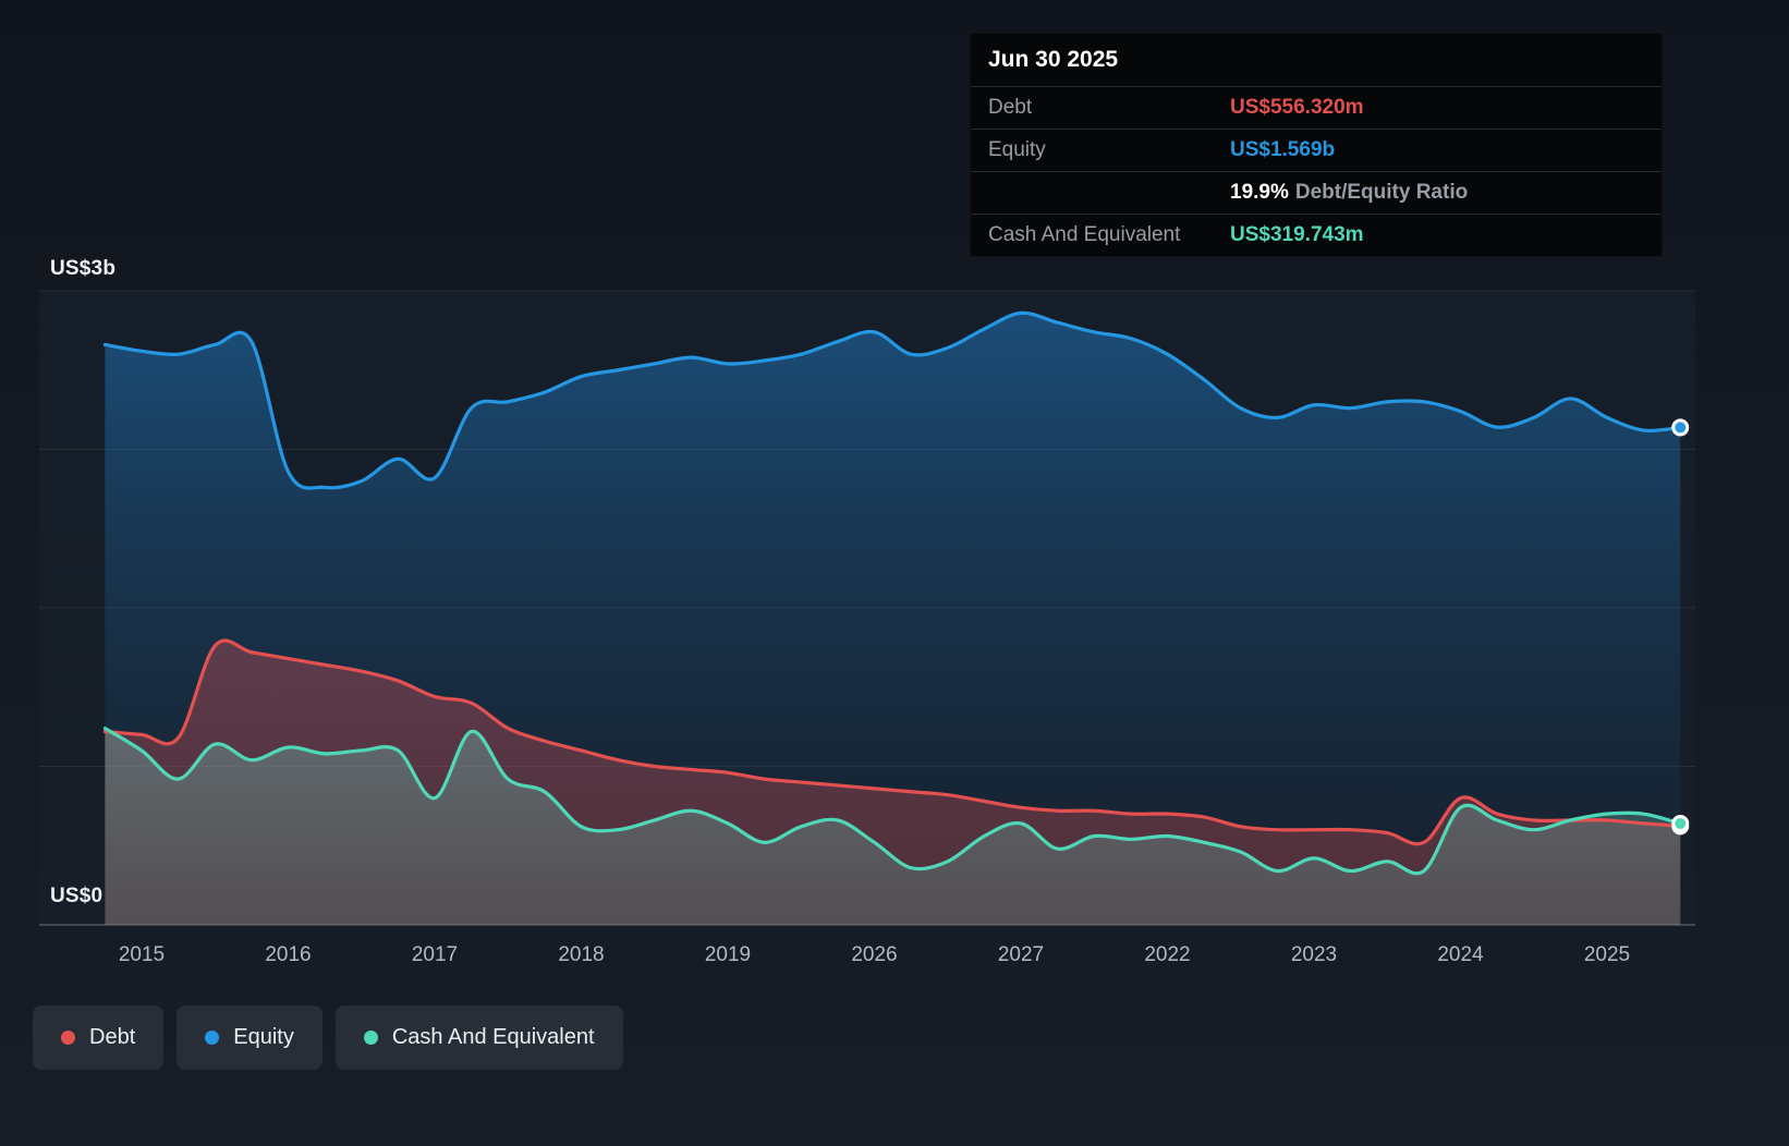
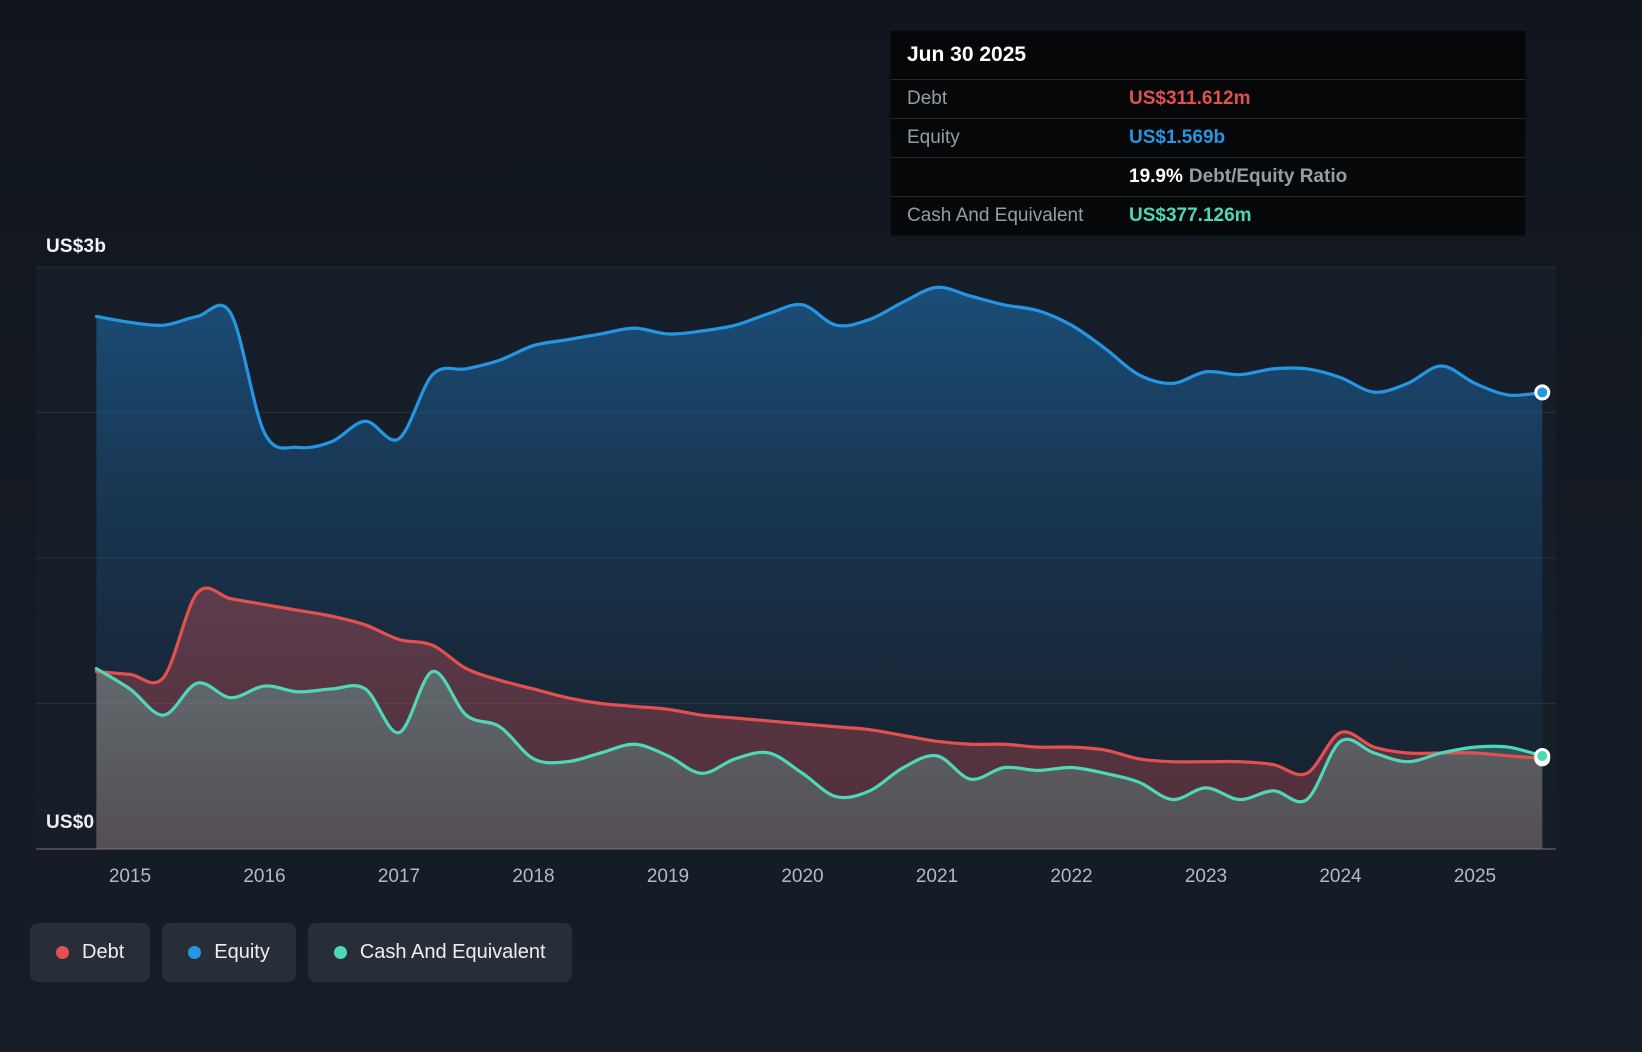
  US$3b
  2015
  2016
  2017
  2018
  2019
- 2026
+ 2020
- 2027
+ 2021
  2022
  2023
  2024
  2025
  Jun 30 2025
  Debt
- US$556.320m
+ US$311.612m
  Equity
  US$1.569b
  19.9% Debt/Equity Ratio
  Cash And Equivalent
- US$319.743m
+ US$377.126m
  Debt
  Equity
  Cash And Equivalent
